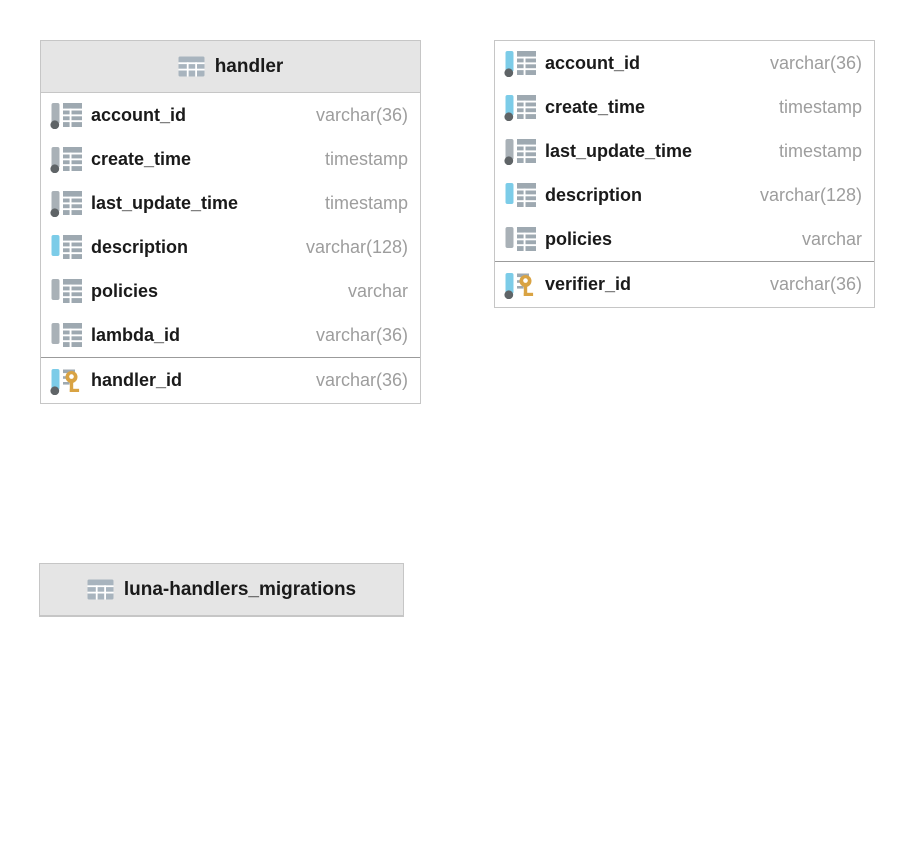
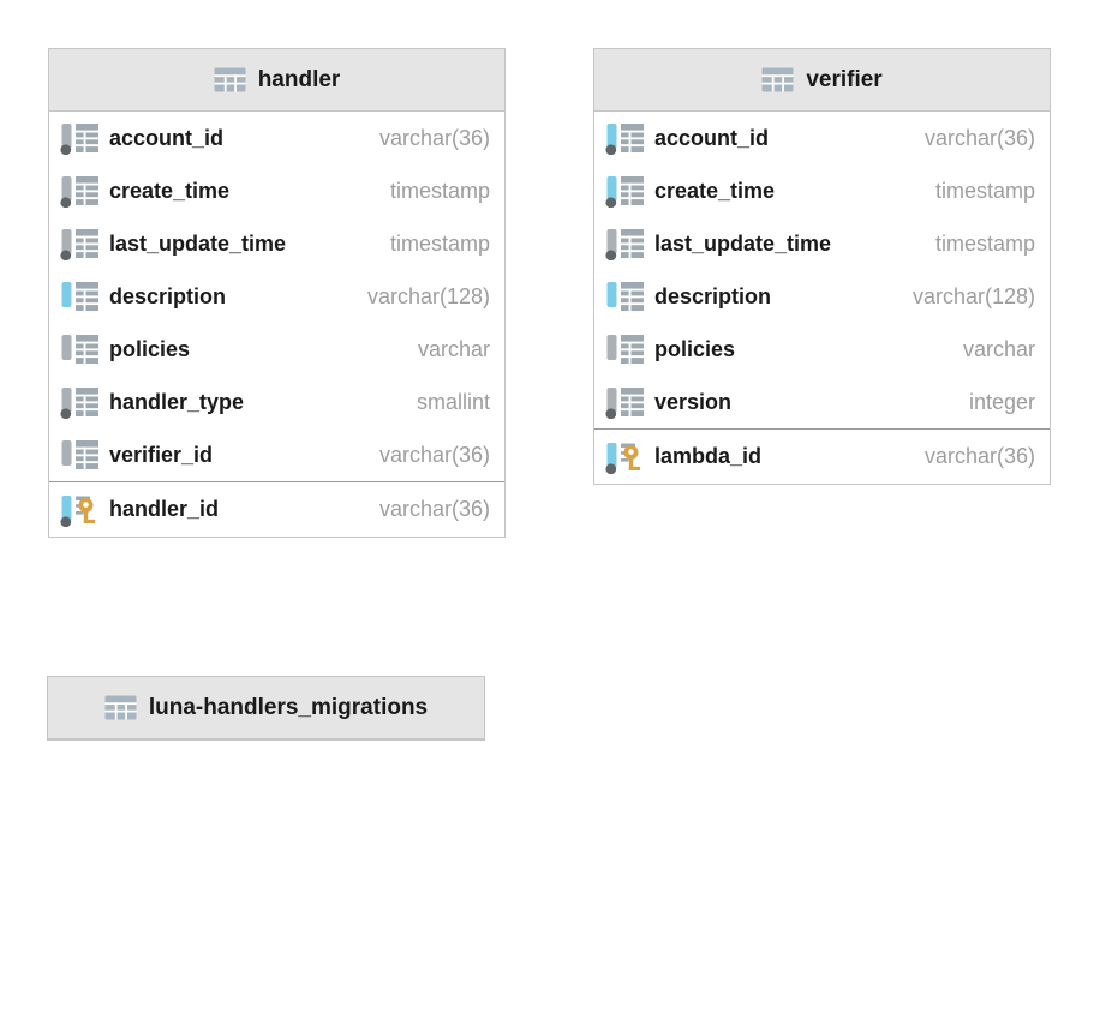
  handler
  account_id
  varchar(36)
  create_time
  timestamp
  last_update_time
  timestamp
  description
  varchar(128)
  policies
  varchar
+ handler_type
+ smallint
- lambda_id
+ verifier_id
  varchar(36)
  handler_id
  varchar(36)
+ verifier
  account_id
  varchar(36)
  create_time
  timestamp
  last_update_time
  timestamp
  description
  varchar(128)
  policies
  varchar
+ version
+ integer
- verifier_id
+ lambda_id
  varchar(36)
  luna-handlers_migrations
